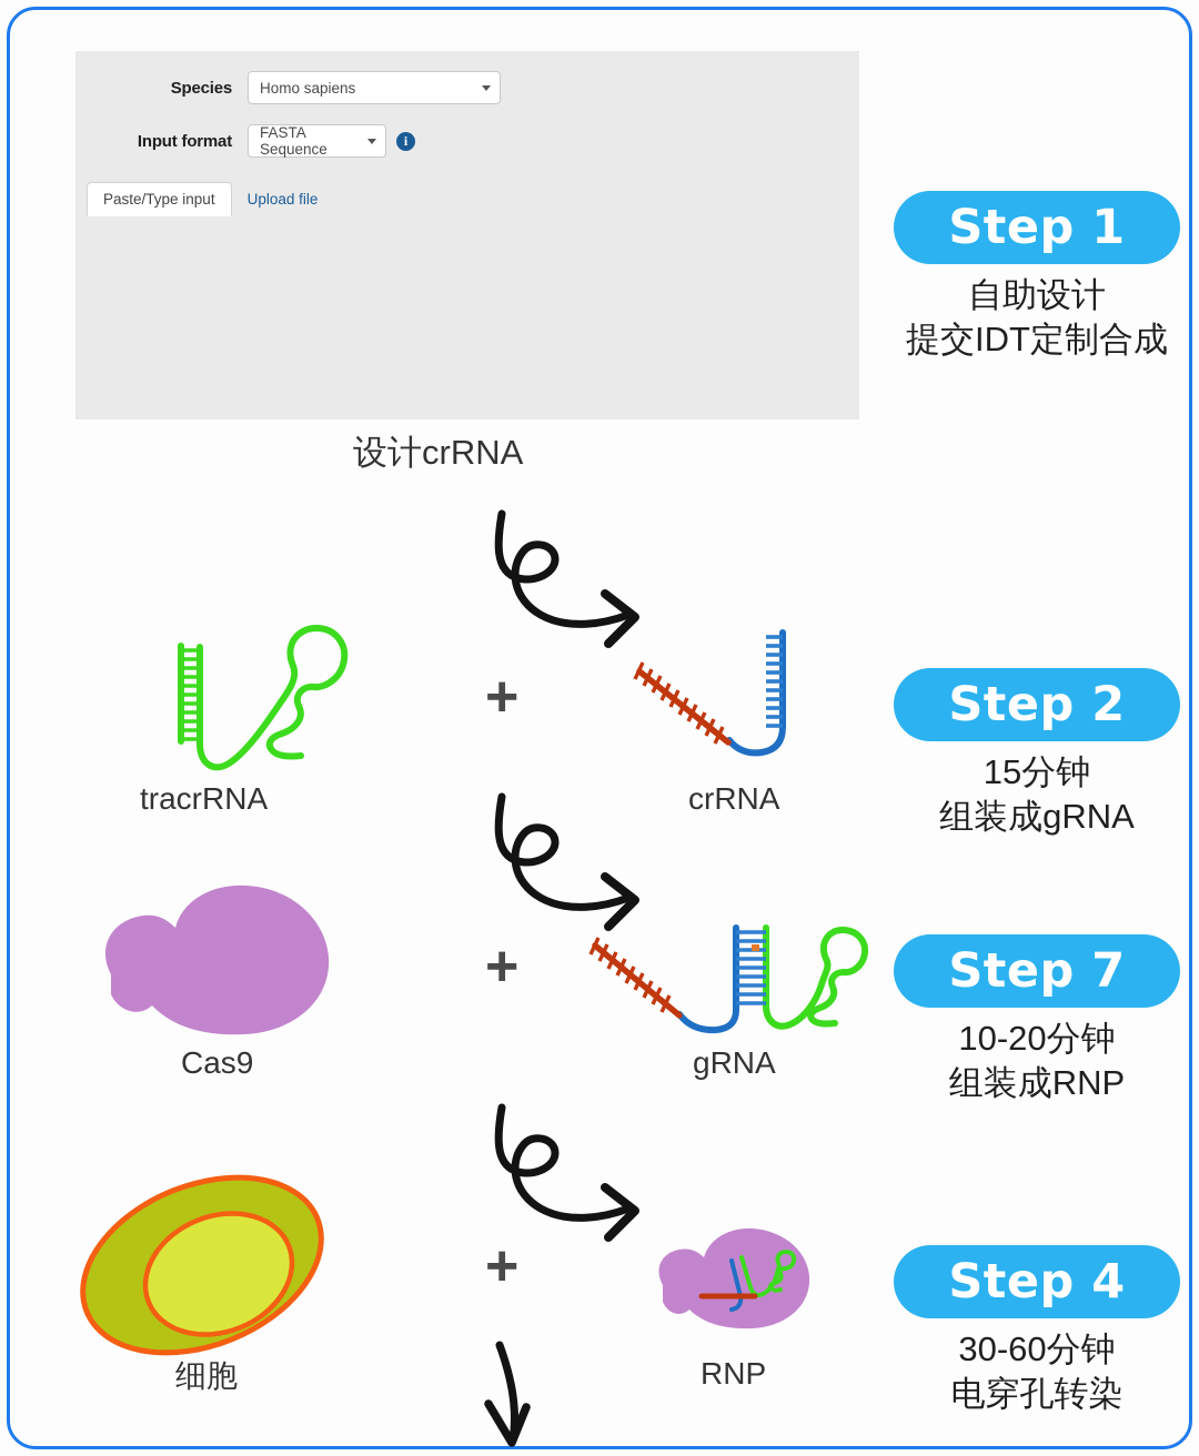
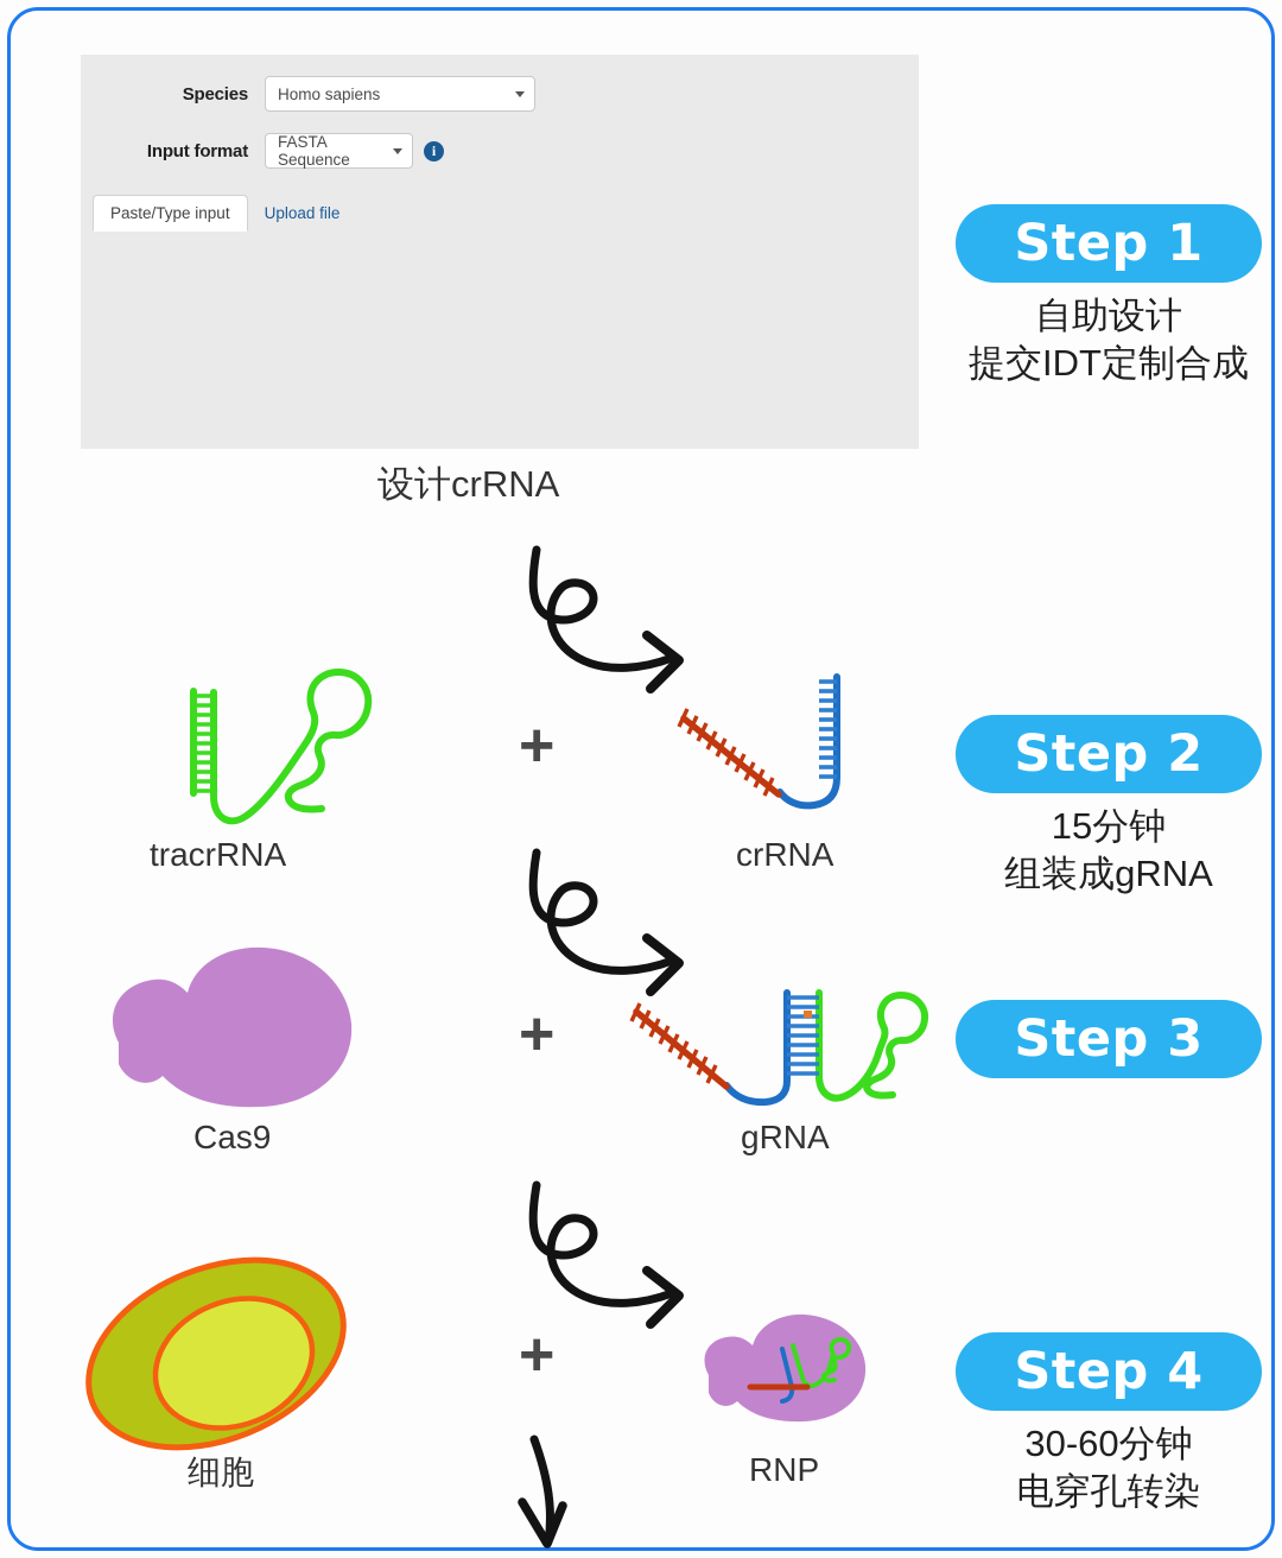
  Species
  Homo sapiens
  Input format
  FASTA Sequence
  i
  Paste/Type input
  Upload file
  设计crRNA
  tracrRNA
  crRNA
  Cas9
  gRNA
  细胞
  RNP
  +
  +
  +
  Step 1
  自助设计
  提交IDT定制合成
  Step 2
  15分钟
  组装成gRNA
- Step 7
+ Step 3
- 10-20分钟
- 组装成RNP
  Step 4
  30-60分钟
  电穿孔转染
